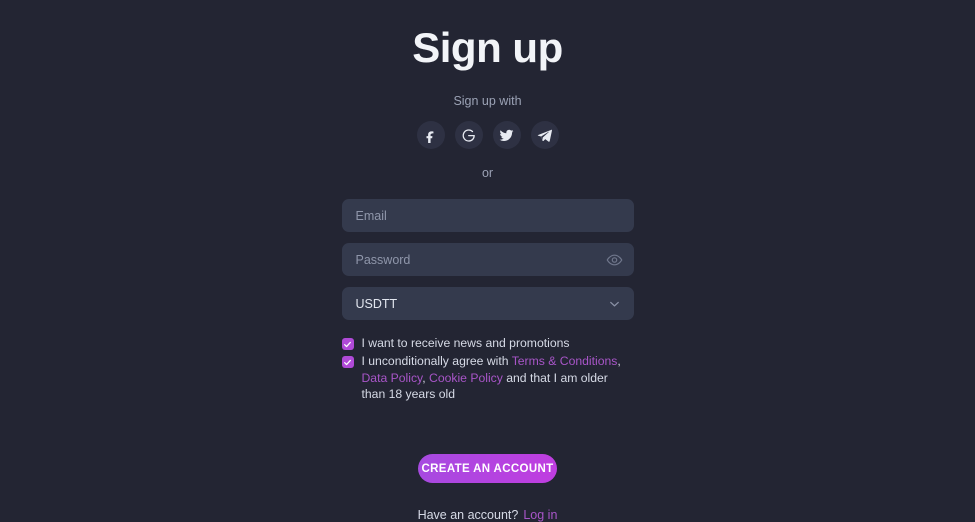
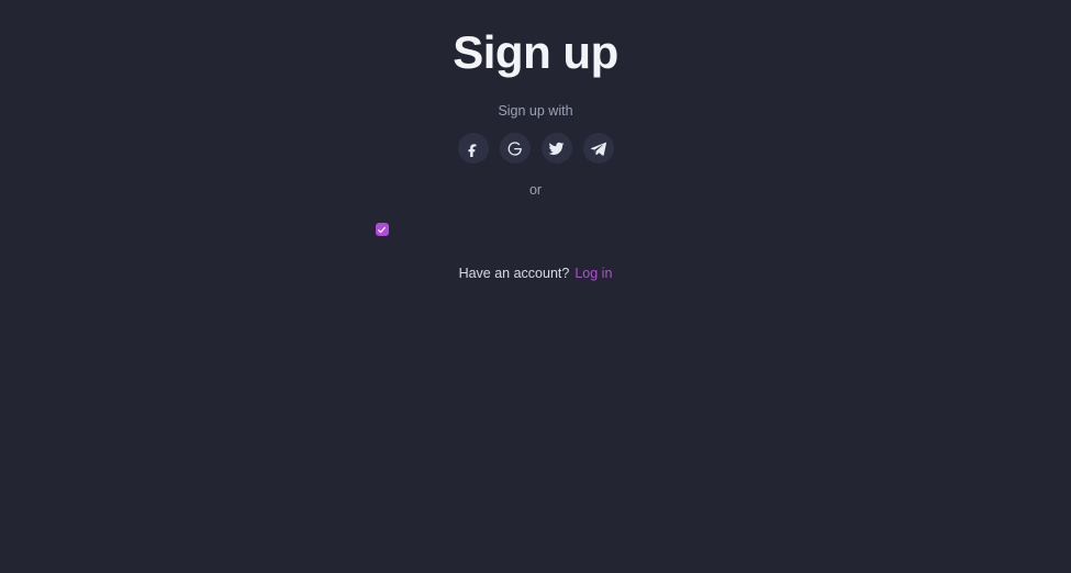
  Sign up
  Sign up with
  or
- Email
- Password
- USDTT
- I want to receive news and promotions
- I unconditionally agree with Terms & Conditions, Data Policy, Cookie Policy and that I am older than 18 years old
- CREATE AN ACCOUNT
  Have an account? Log in
